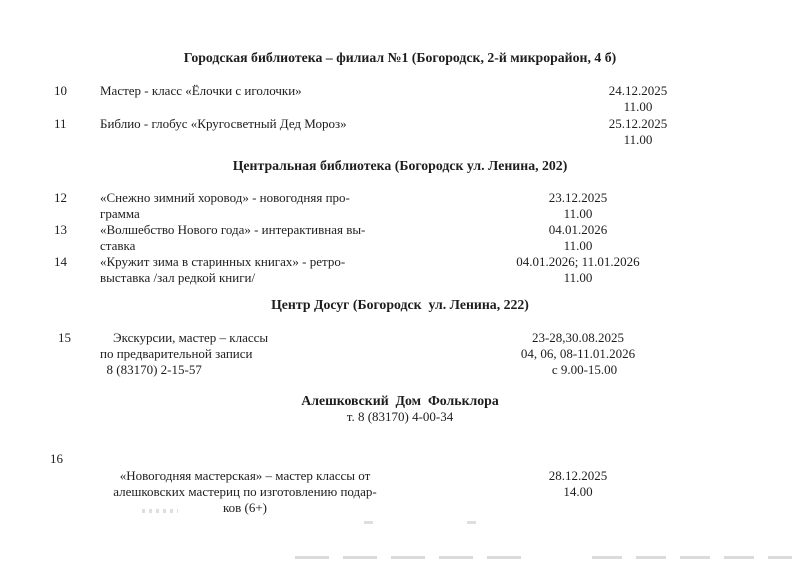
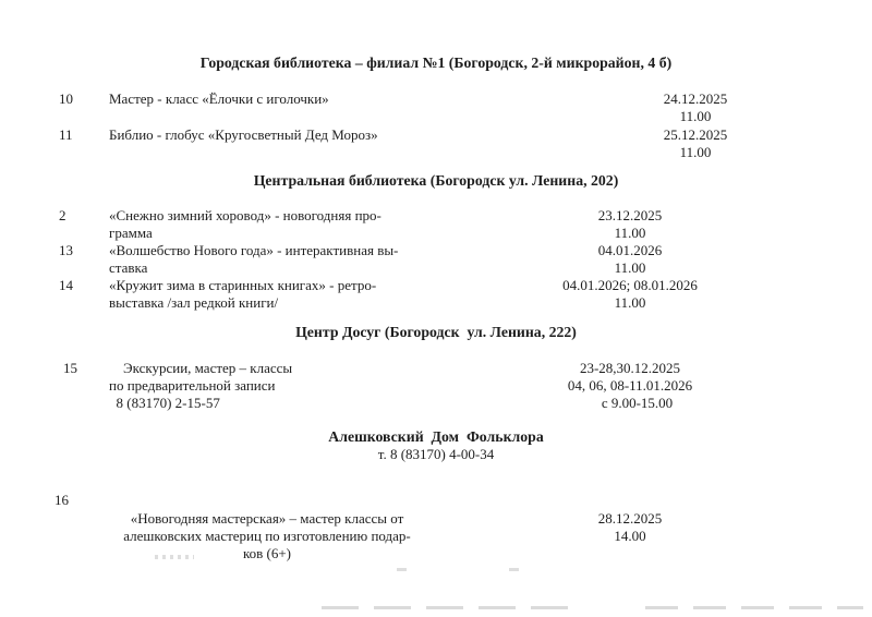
  Городская библиотека – филиал №1 (Богородск, 2-й микрорайон, 4 б)
  10
  Мастер - класс «Ёлочки с иголочки»
  24.12.2025
  11.00
  11
  Библио - глобус «Кругосветный Дед Мороз»
  25.12.2025
  11.00
  Центральная библиотека (Богородск ул. Ленина, 202)
- 12
+ 2
  «Снежно зимний хоровод» - новогодняя про-
  грамма
  23.12.2025
  11.00
  13
  «Волшебство Нового года» - интерактивная вы-
  ставка
  04.01.2026
  11.00
  14
  «Кружит зима в старинных книгах» - ретро-
  выставка /зал редкой книги/
- 04.01.2026; 11.01.2026
+ 04.01.2026; 08.01.2026
  11.00
  Центр Досуг (Богородск ул. Ленина, 222)
  15
  Экскурсии, мастер – классы
  по предварительной записи
  8 (83170) 2-15-57
- 23-28,30.08.2025
+ 23-28,30.12.2025
  04, 06, 08-11.01.2026
  с 9.00-15.00
  Алешковский Дом Фольклора
  т. 8 (83170) 4-00-34
  16
  «Новогодняя мастерская» – мастер классы от
  алешковских мастериц по изготовлению подар-
  ков (6+)
  28.12.2025
  14.00
